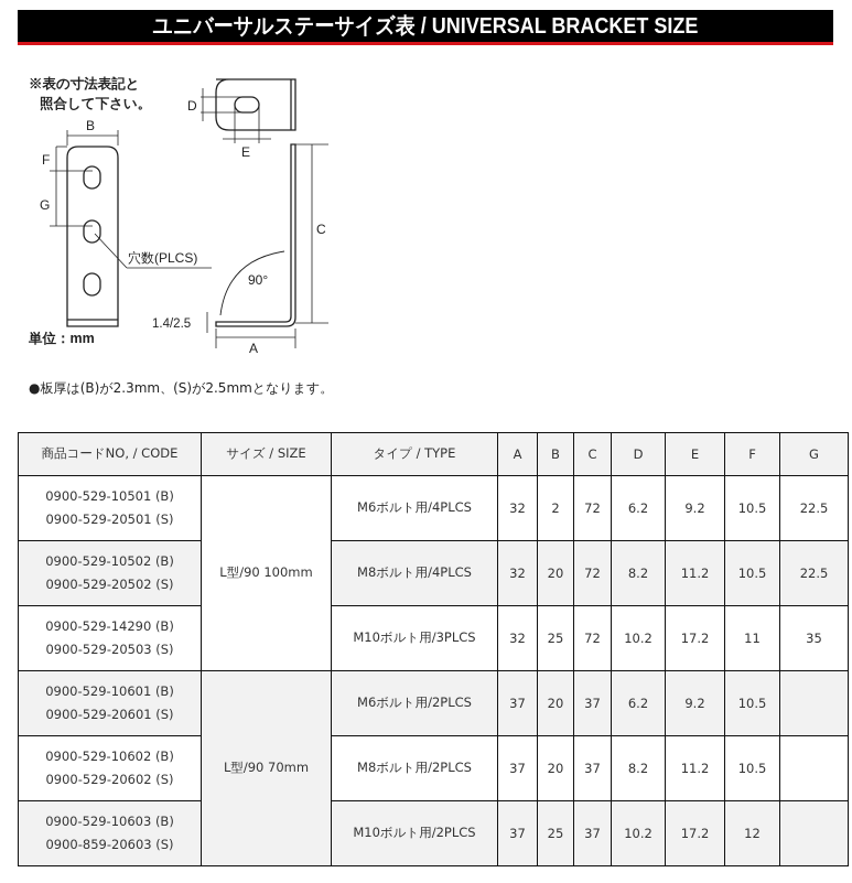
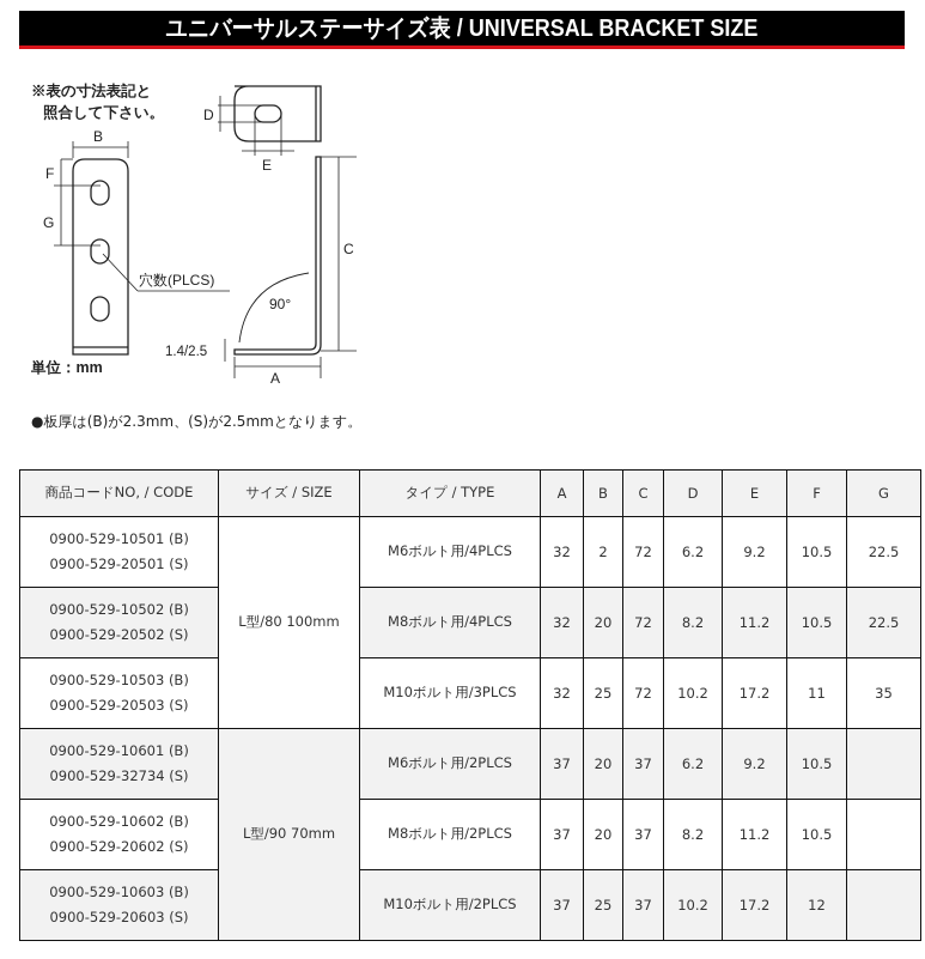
  ユニバーサルステーサイズ表 / UNIVERSAL BRACKET SIZE
  ※表の寸法表記と
  照合して下さい。
  B
  F
  G
  穴数(PLCS)
  単位：mm
  D
  E
  C
  90°
  1.4/2.5
  A
  ●板厚は(B)が2.3mm、(S)が2.5mmとなります。
  商品コードNO, / CODE	サイズ / SIZE	タイプ / TYPE	A	B	C	D	E	F	G
- 0900-529-10501 (B)0900-529-20501 (S)	L型/90 100mm	M6ボルト用/4PLCS	32	2	72	6.2	9.2	10.5	22.5
+ 0900-529-10501 (B)0900-529-20501 (S)	L型/80 100mm	M6ボルト用/4PLCS	32	2	72	6.2	9.2	10.5	22.5
  0900-529-10502 (B)0900-529-20502 (S)	M8ボルト用/4PLCS	32	20	72	8.2	11.2	10.5	22.5
- 0900-529-14290 (B)0900-529-20503 (S)	M10ボルト用/3PLCS	32	25	72	10.2	17.2	11	35
+ 0900-529-10503 (B)0900-529-20503 (S)	M10ボルト用/3PLCS	32	25	72	10.2	17.2	11	35
- 0900-529-10601 (B)0900-529-20601 (S)	L型/90 70mm	M6ボルト用/2PLCS	37	20	37	6.2	9.2	10.5
+ 0900-529-10601 (B)0900-529-32734 (S)	L型/90 70mm	M6ボルト用/2PLCS	37	20	37	6.2	9.2	10.5
  0900-529-10602 (B)0900-529-20602 (S)	M8ボルト用/2PLCS	37	20	37	8.2	11.2	10.5
- 0900-529-10603 (B)0900-859-20603 (S)	M10ボルト用/2PLCS	37	25	37	10.2	17.2	12
+ 0900-529-10603 (B)0900-529-20603 (S)	M10ボルト用/2PLCS	37	25	37	10.2	17.2	12
